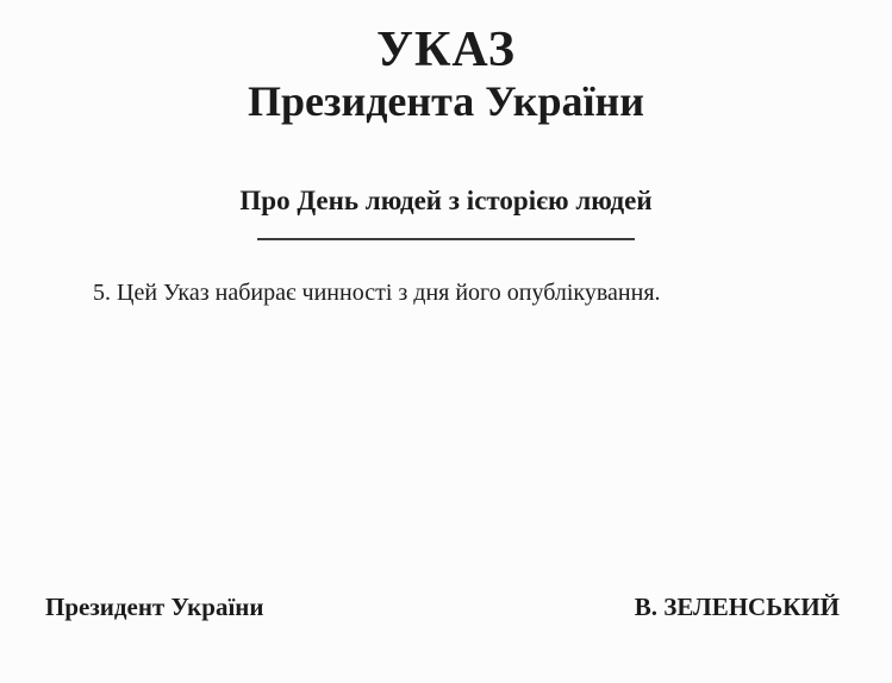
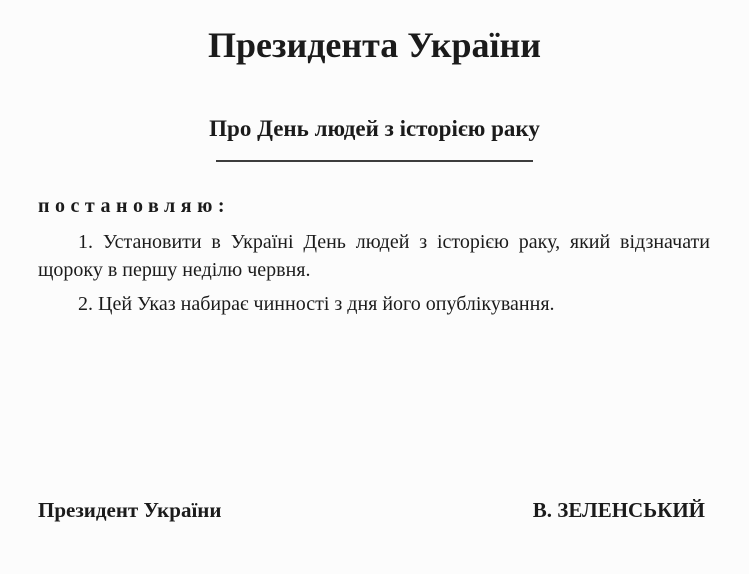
- УКАЗ
  Президента України
- Про День людей з історією людей
+ Про День людей з історією раку
+ постановляю:
+ 1. Установити в Україні День людей з історією раку, який відзначати щороку в першу неділю червня.
- 5. Цей Указ набирає чинності з дня його опублікування.
+ 2. Цей Указ набирає чинності з дня його опублікування.
  Президент України
  В. ЗЕЛЕНСЬКИЙ
